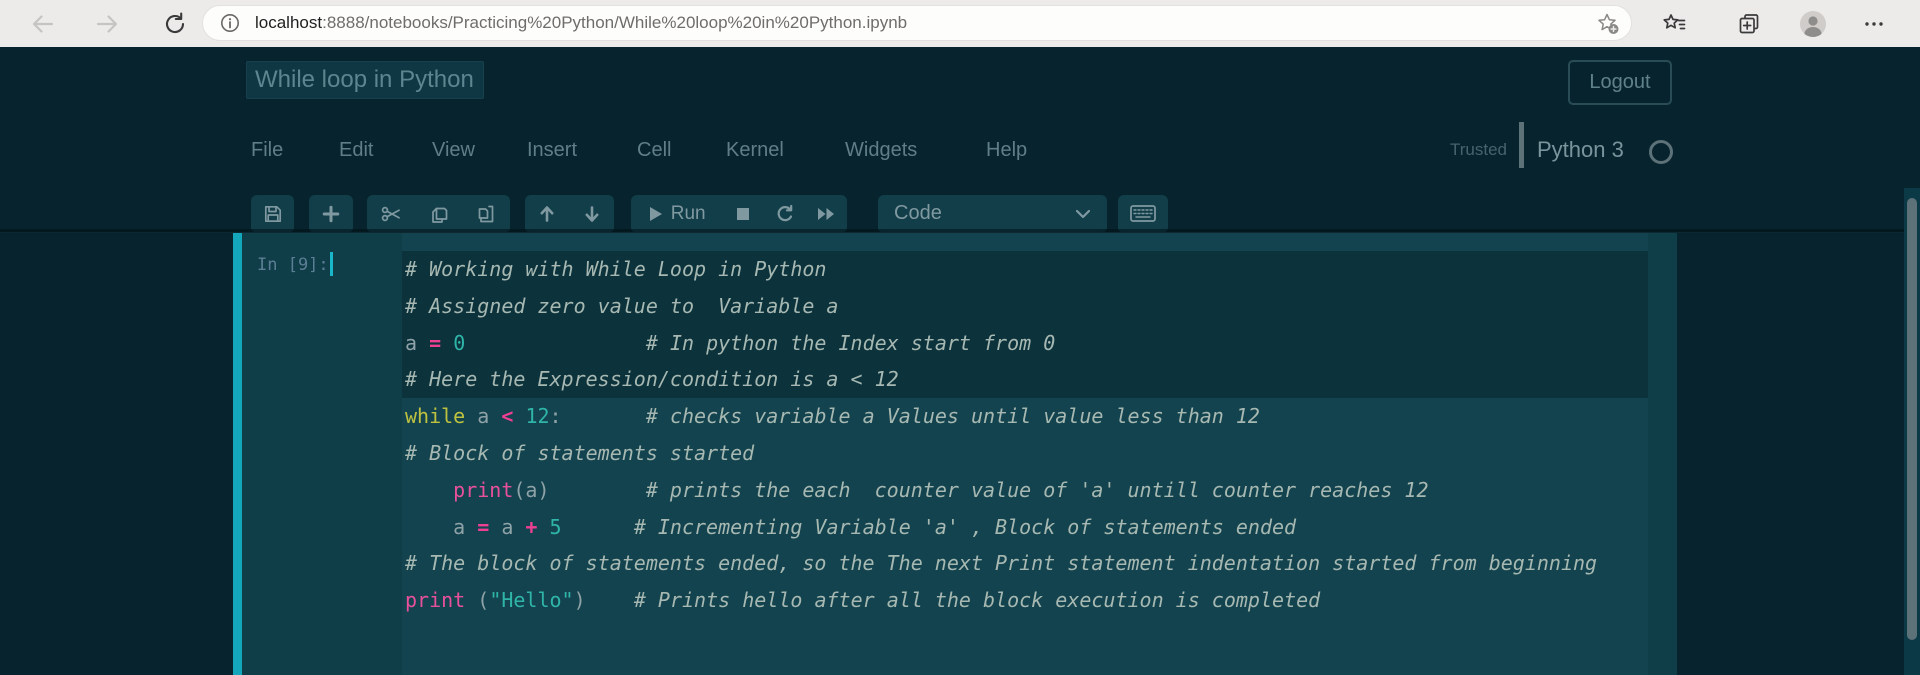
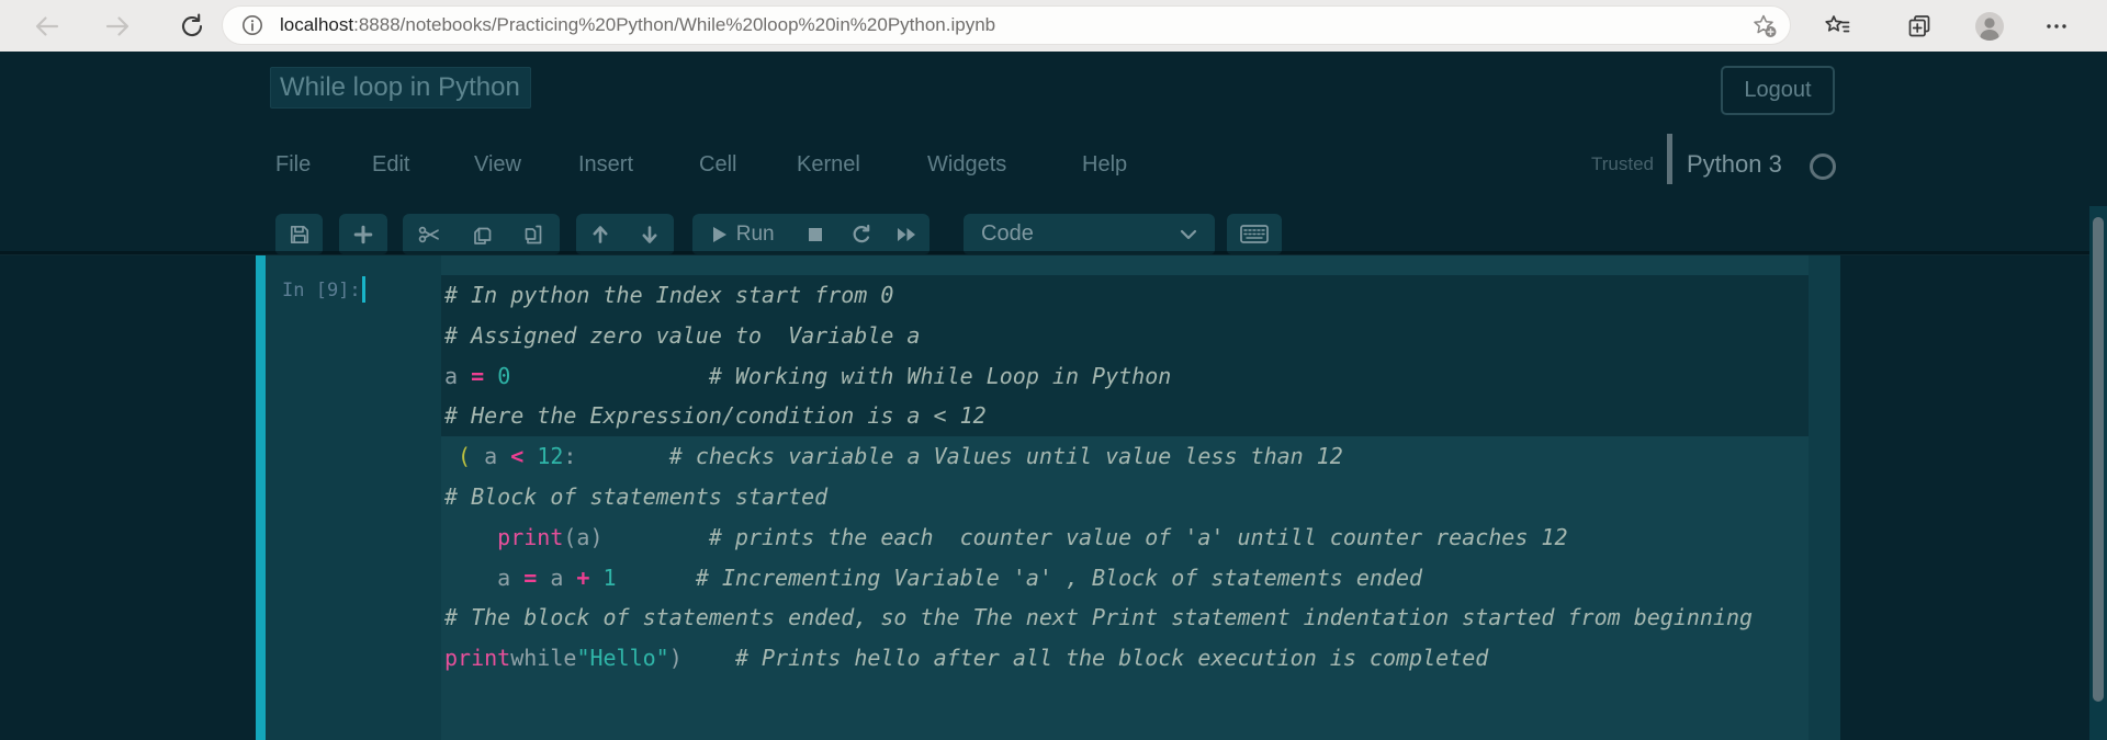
  localhost:8888/notebooks/Practicing%20Python/While%20loop%20in%20Python.ipynb
  While loop in Python
  Logout
  File
  Edit
  View
  Insert
  Cell
  Kernel
  Widgets
  Help
  Trusted
  Python 3
  Run
  Code
  In [9]:
- # Working with While Loop in Python
+ # In python the Index start from 0
  # Assigned zero value to Variable a
- a = 0 # In python the Index start from 0
+ a = 0 # Working with While Loop in Python
  # Here the Expression/condition is a < 12
- while a < 12: # checks variable a Values until value less than 12
+ ( a < 12: # checks variable a Values until value less than 12
  # Block of statements started
  print(a) # prints the each counter value of 'a' untill counter reaches 12
- a = a + 5 # Incrementing Variable 'a' , Block of statements ended
+ a = a + 1 # Incrementing Variable 'a' , Block of statements ended
  # The block of statements ended, so the The next Print statement indentation started from beginning
- print ("Hello") # Prints hello after all the block execution is completed
+ printwhile"Hello") # Prints hello after all the block execution is completed
